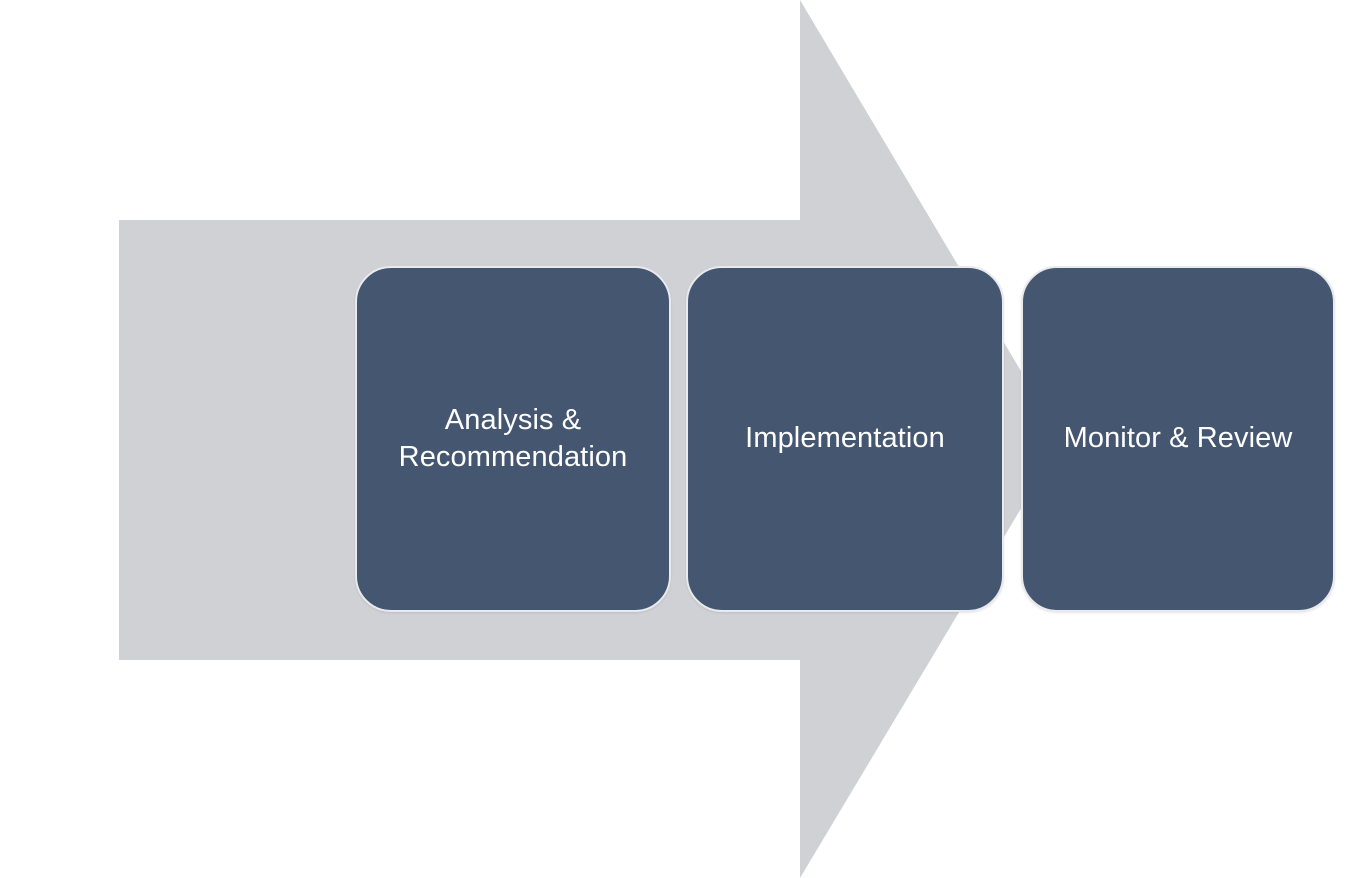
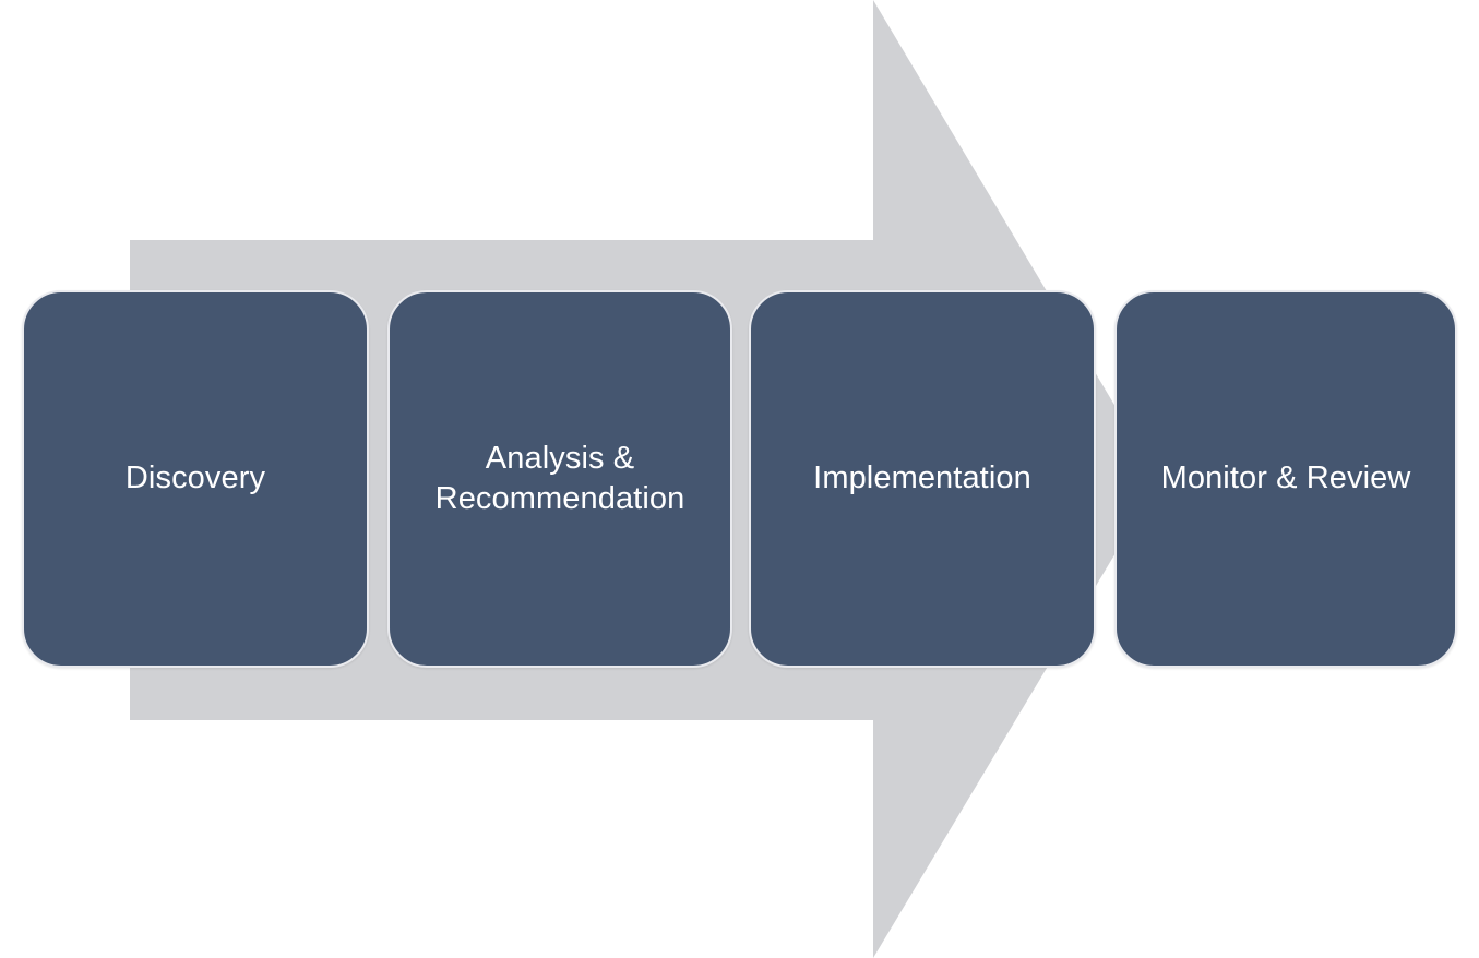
+ Discovery
  Analysis &
  Recommendation
  Implementation
  Monitor & Review
